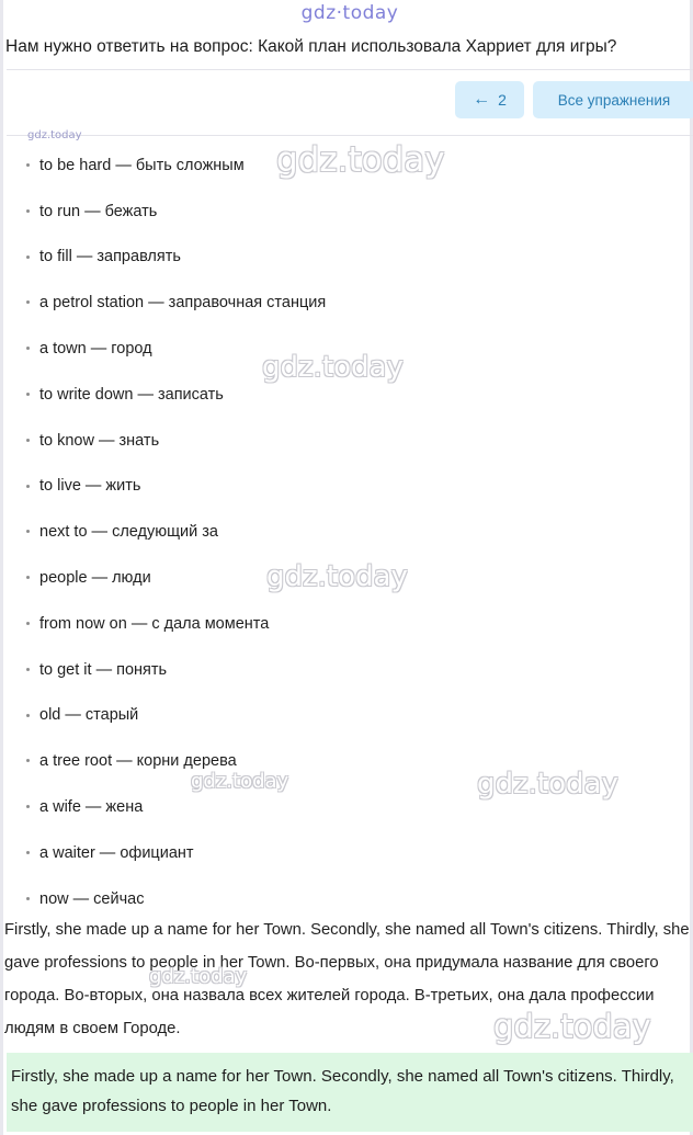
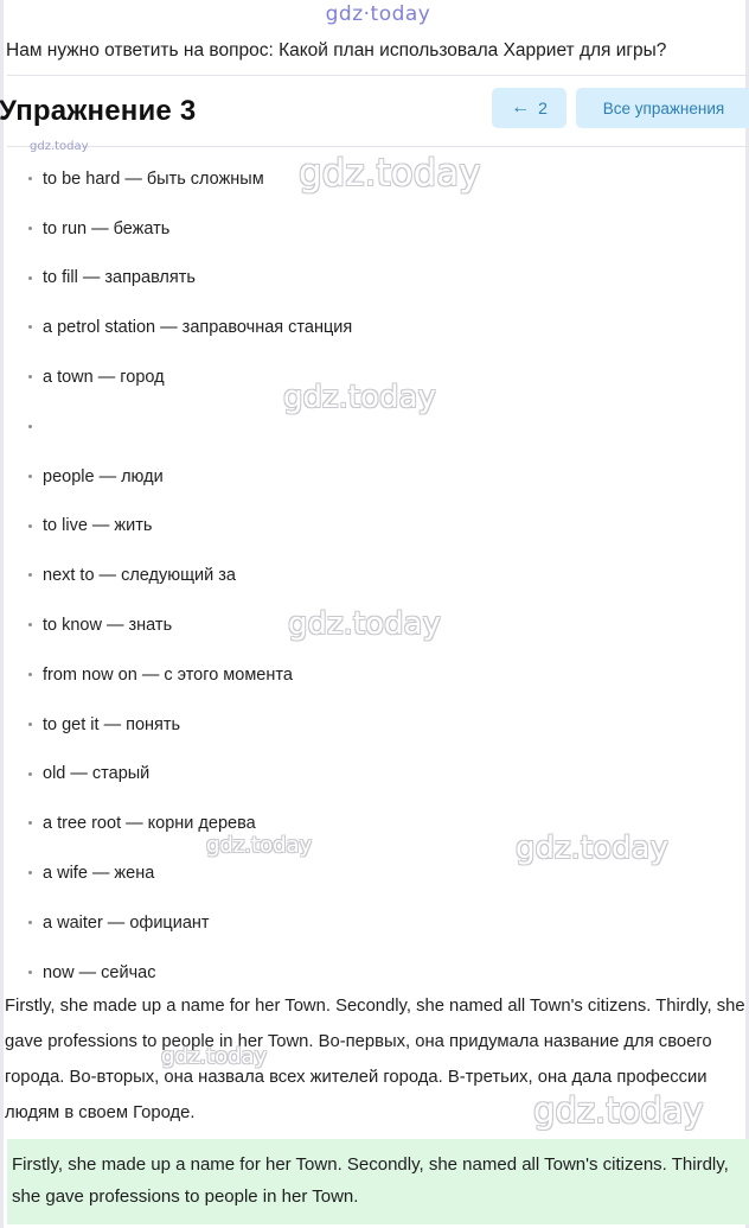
  gdz·today
  Нам нужно ответить на вопрос: Какой план использовала Харриет для игры?
+ Упражнение 3
  ←
  2
  Все упражнения
  gdz.today
  to be hard — быть сложным
  to run — бежать
  to fill — заправлять
  a petrol station — заправочная станция
  a town — город
- to write down — записать
- to know — знать
+ people — люди
  to live — жить
  next to — следующий за
- people — люди
+ to know — знать
- from now on — с дала момента
+ from now on — с этого момента
  to get it — понять
  old — старый
  a tree root — корни дерева
  a wife — жена
  a waiter — официант
  now — сейчас
  Firstly, she made up a name for her Town. Secondly, she named all Town's citizens. Thirdly, she gave professions to people in her Town. Во-первых, она придумала название для своего города. Во-вторых, она назвала всех жителей города. В-третьих, она дала профессии людям в своем Городе.
  Firstly, she made up a name for her Town. Secondly, she named all Town's citizens. Thirdly, she gave professions to people in her Town.
  gdz.today
  gdz.today
  gdz.today
  gdz.today
  gdz.today
  gdz.today
  gdz.today
